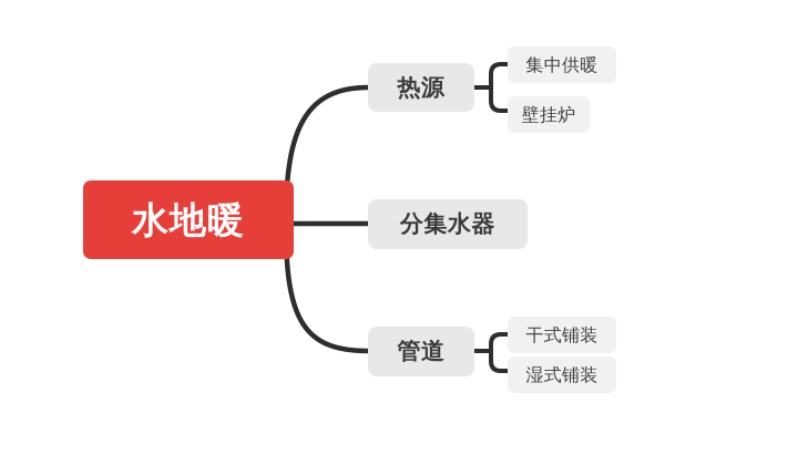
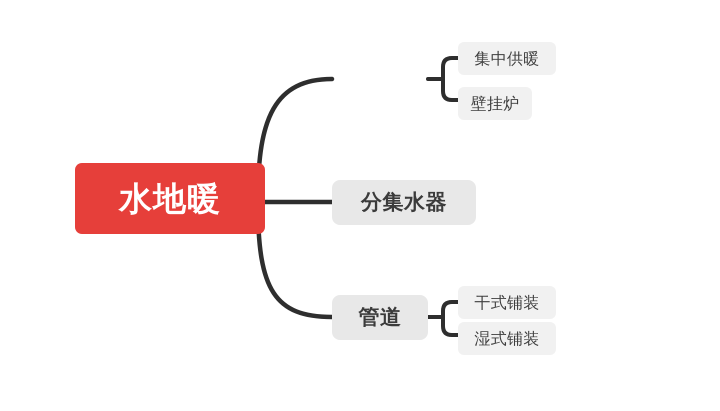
  水地暖
- 热源
  分集水器
  管道
  集中供暖
  壁挂炉
  干式铺装
  湿式铺装
